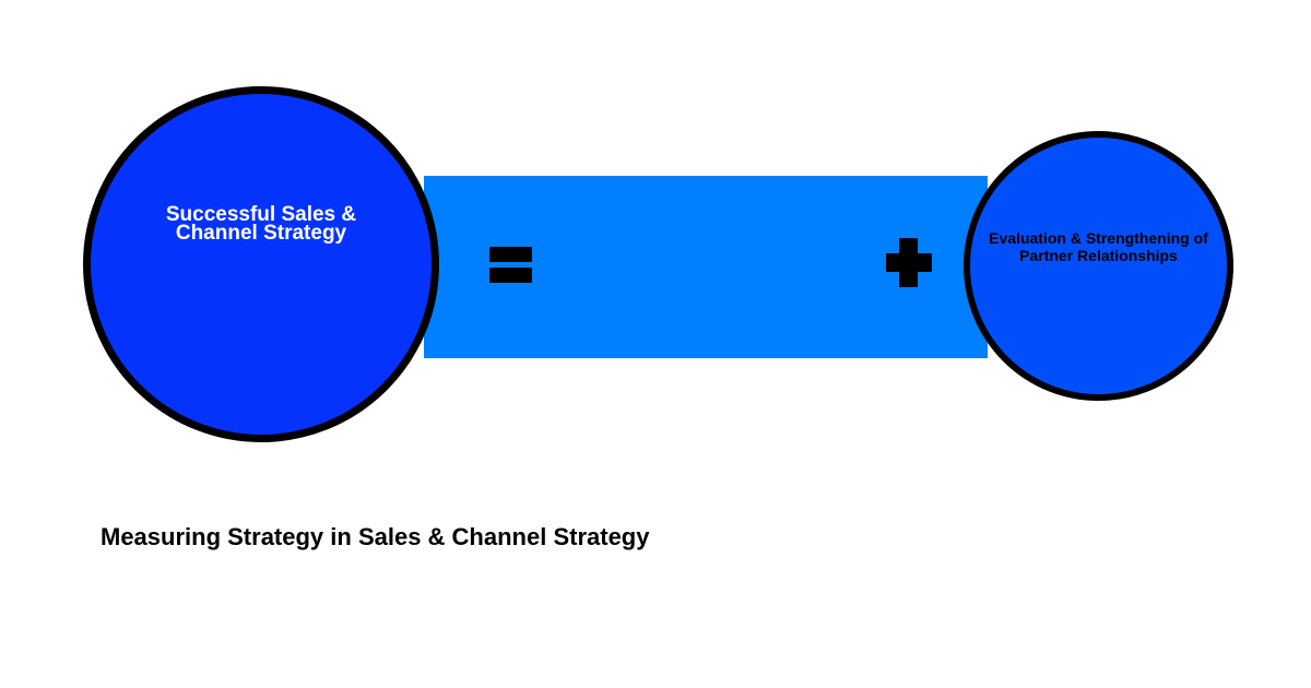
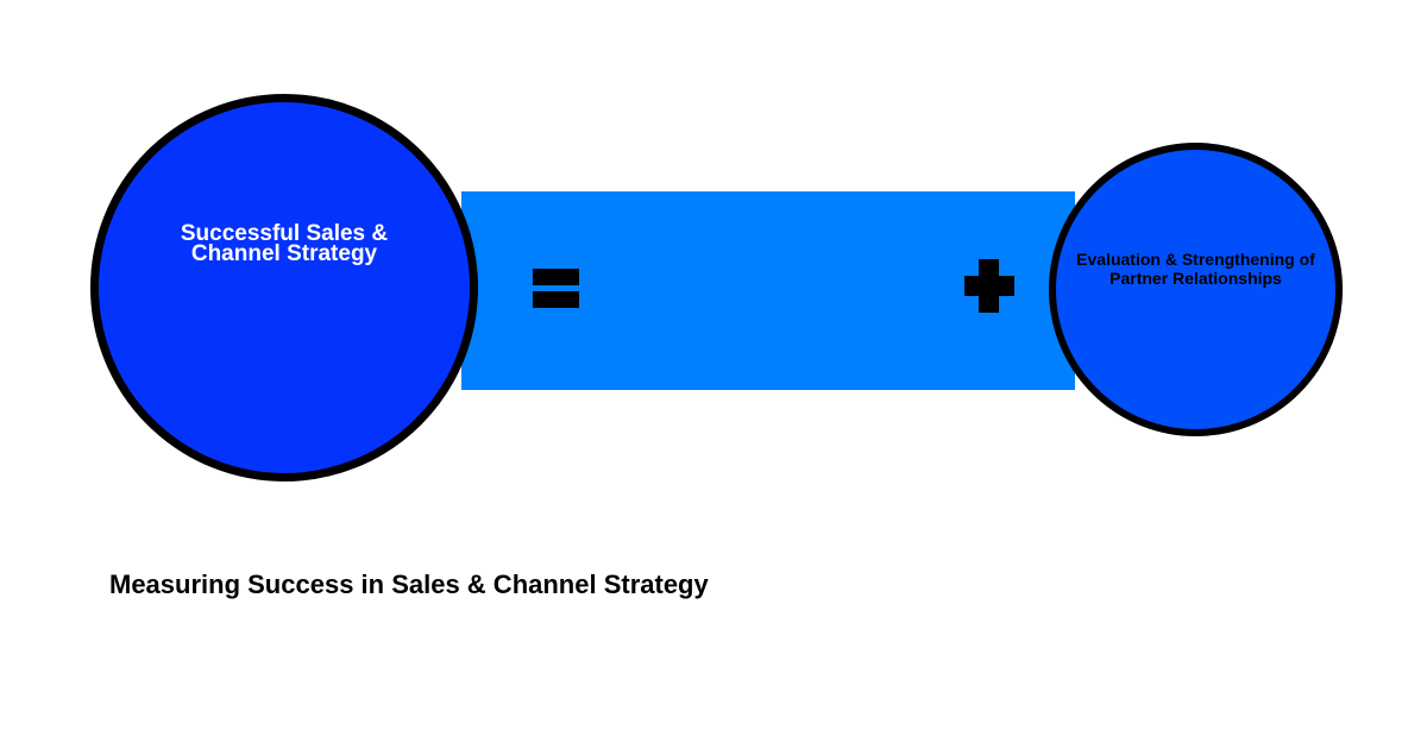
  Successful Sales &
  Channel Strategy
  Evaluation & Strengthening of
  Partner Relationships
- Measuring Strategy in Sales & Channel Strategy
+ Measuring Success in Sales & Channel Strategy
